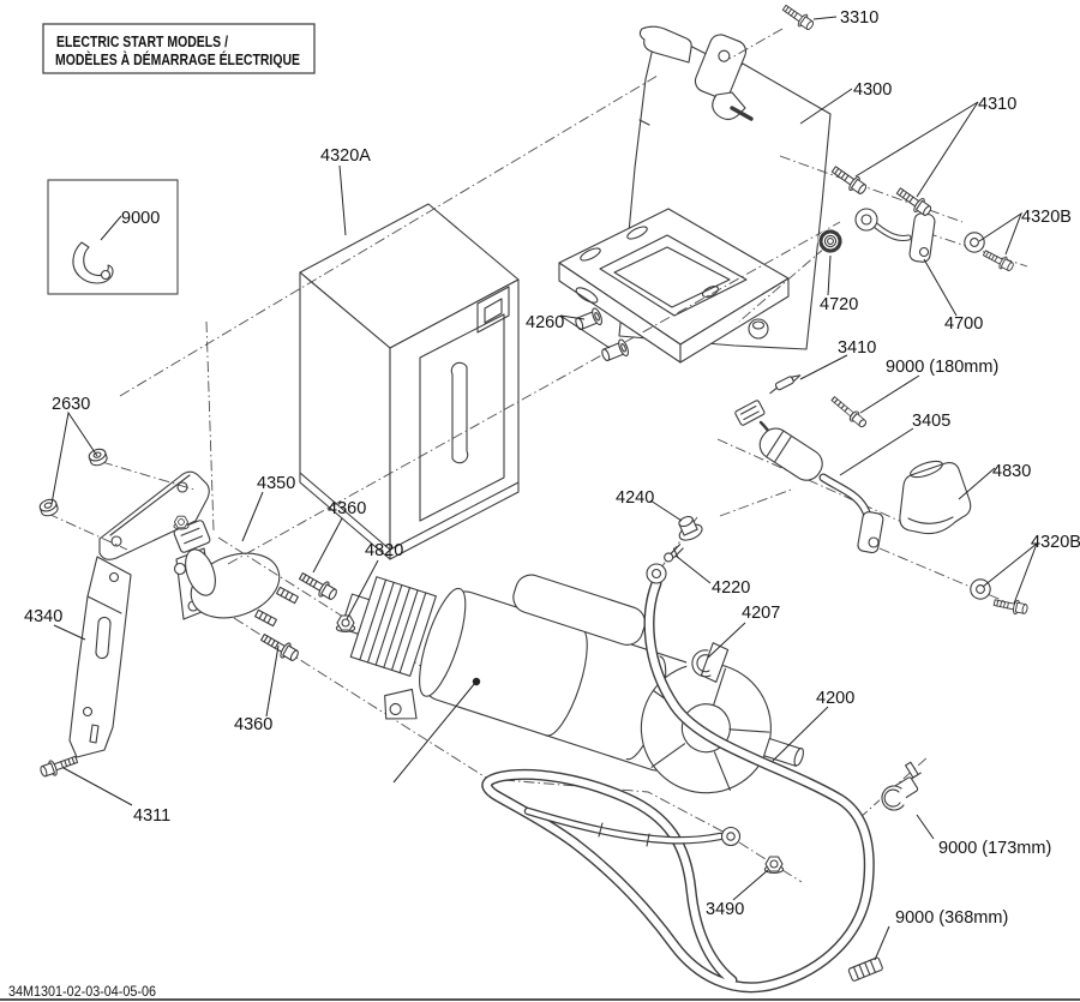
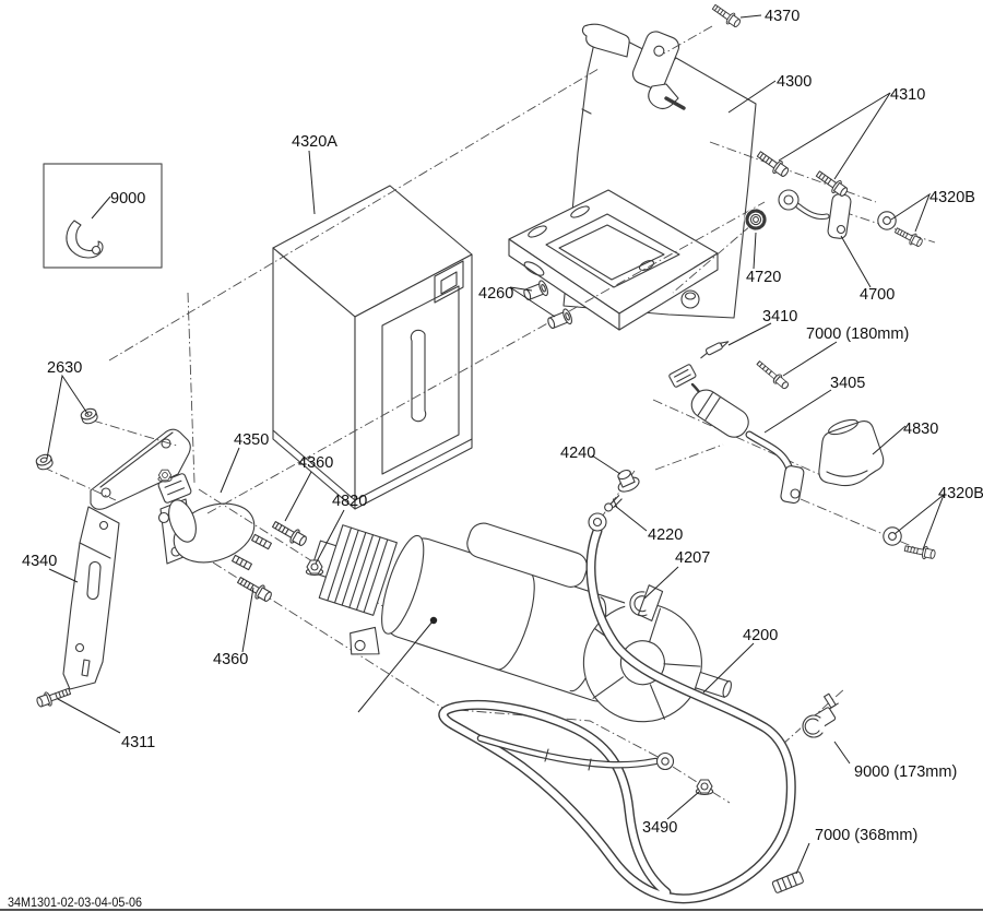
- ELECTRIC START MODELS /
- MODÈLES À DÉMARRAGE ÉLECTRIQUE
- 3310
+ 4370
  4300
  4310
  4320B
  9000
  4320A
  4260
  4720
  4700
  3410
- 9000 (180mm)
+ 7000 (180mm)
  3405
  4830
  4320B
  2630
  4350
  4360
  4820
  4240
  4220
  4207
  4340
  4200
  4360
  4311
  9000 (173mm)
  3490
- 9000 (368mm)
+ 7000 (368mm)
  34M1301-02-03-04-05-06
